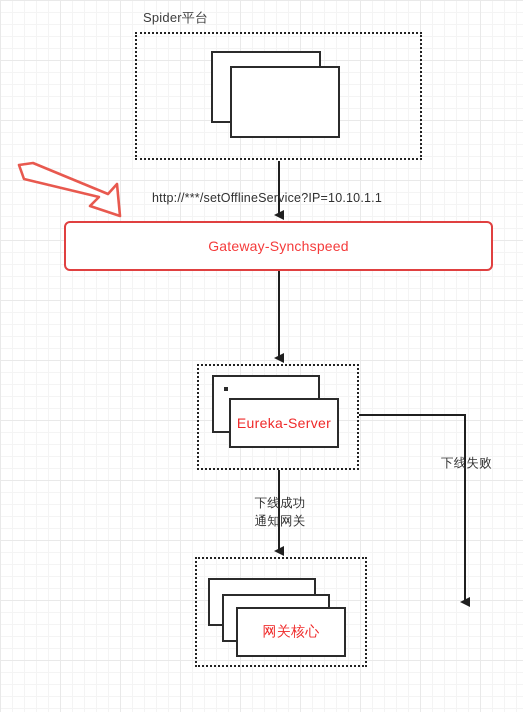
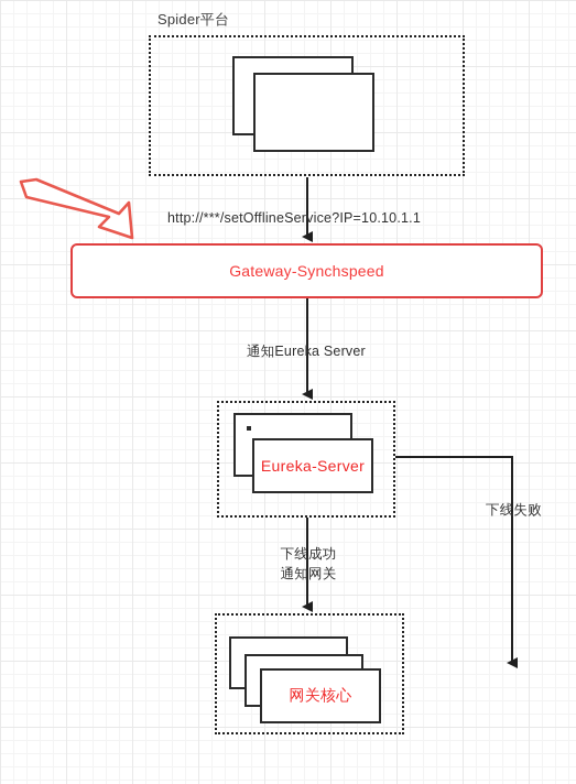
  Spider平台
  http://***/setOfflineService?IP=10.10.1.1
  Gateway-Synchspeed
+ 通知Eureka Server
  Eureka-Server
  下线成功
  通知网关
  下线失败
  网关核心
